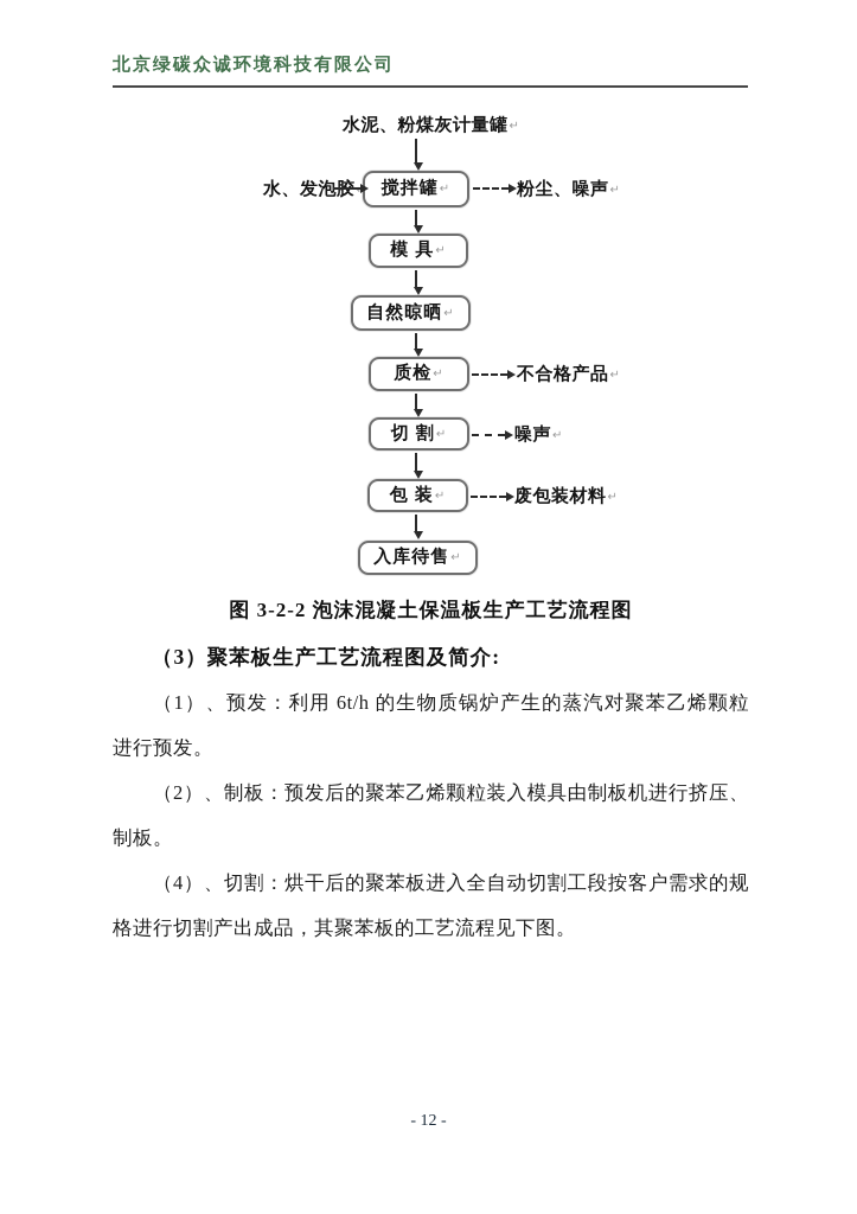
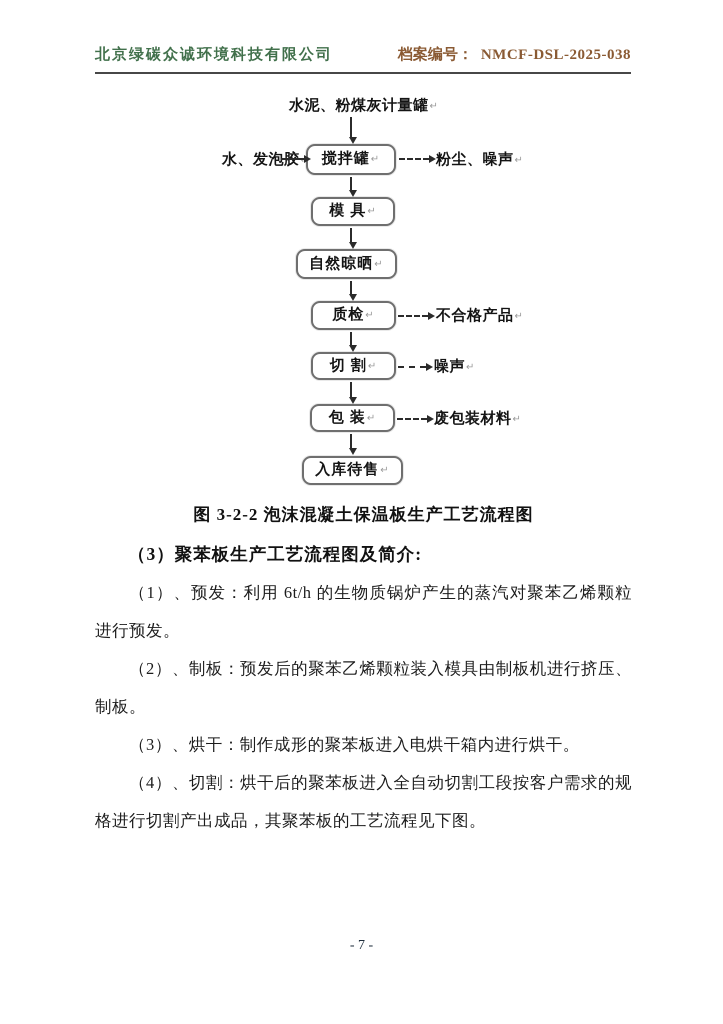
  北京绿碳众诚环境科技有限公司
+ 档案编号： NMCF-DSL-2025-038
  水泥、粉煤灰计量罐↵
  搅拌罐
  ↵
  水、发泡胶↵
  粉尘、噪声↵
  模 具
  ↵
  自然晾晒
  ↵
  质检
  ↵
  不合格产品↵
  切 割
  ↵
  噪声↵
  包 装
  ↵
  废包装材料↵
  入库待售
  ↵
  图 3-2-2 泡沫混凝土保温板生产工艺流程图
  （3）聚苯板生产工艺流程图及简介:
  （1）、预发：利用 6t/h 的生物质锅炉产生的蒸汽对聚苯乙烯颗粒进行预发。
  （2）、制板：预发后的聚苯乙烯颗粒装入模具由制板机进行挤压、制板。
+ （3）、烘干：制作成形的聚苯板进入电烘干箱内进行烘干。
  （4）、切割：烘干后的聚苯板进入全自动切割工段按客户需求的规格进行切割产出成品，其聚苯板的工艺流程见下图。
- - 12 -
+ - 7 -
